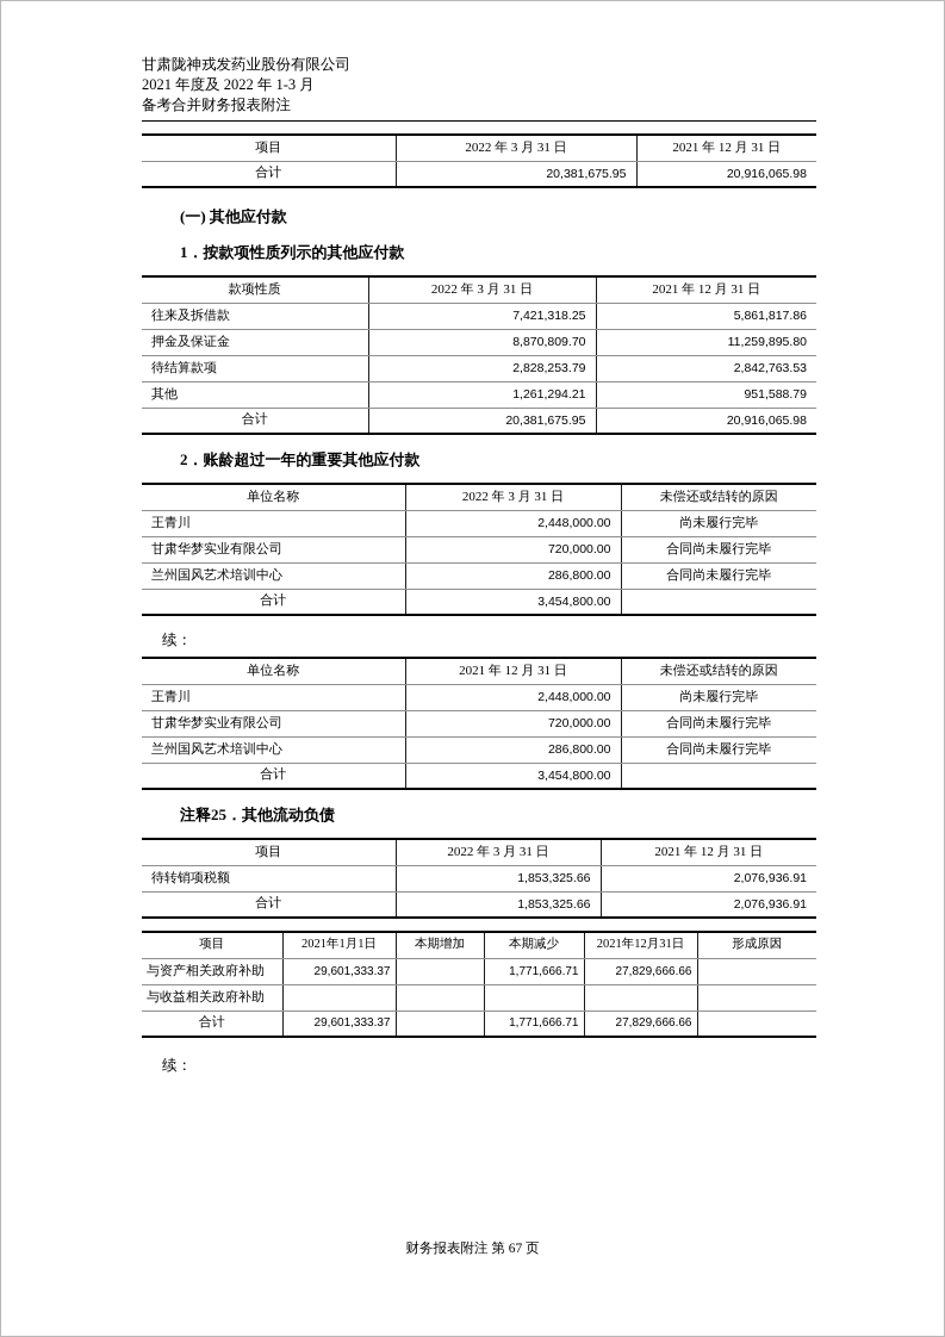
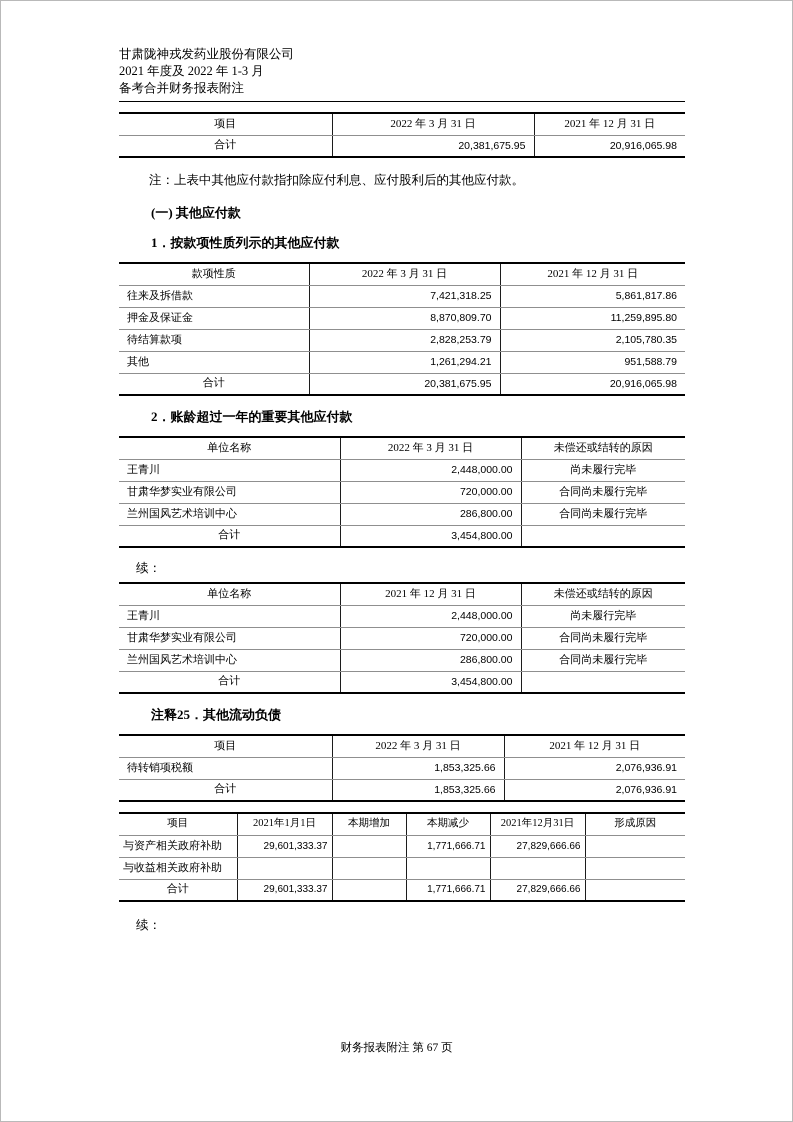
  甘肃陇神戎发药业股份有限公司
  2021 年度及 2022 年 1-3 月
  备考合并财务报表附注
  项目	2022 年 3 月 31 日	2021 年 12 月 31 日
  合计	20,381,675.95	20,916,065.98
+ 注：上表中其他应付款指扣除应付利息、应付股利后的其他应付款。
  (一) 其他应付款
  1．按款项性质列示的其他应付款
  款项性质	2022 年 3 月 31 日	2021 年 12 月 31 日
  往来及拆借款	7,421,318.25	5,861,817.86
  押金及保证金	8,870,809.70	11,259,895.80
- 待结算款项	2,828,253.79	2,842,763.53
+ 待结算款项	2,828,253.79	2,105,780.35
  其他	1,261,294.21	951,588.79
  合计	20,381,675.95	20,916,065.98
  2．账龄超过一年的重要其他应付款
  单位名称	2022 年 3 月 31 日	未偿还或结转的原因
  王青川	2,448,000.00	尚未履行完毕
  甘肃华梦实业有限公司	720,000.00	合同尚未履行完毕
  兰州国风艺术培训中心	286,800.00	合同尚未履行完毕
  合计	3,454,800.00
  续：
  单位名称	2021 年 12 月 31 日	未偿还或结转的原因
  王青川	2,448,000.00	尚未履行完毕
  甘肃华梦实业有限公司	720,000.00	合同尚未履行完毕
  兰州国风艺术培训中心	286,800.00	合同尚未履行完毕
  合计	3,454,800.00
  注释25．其他流动负债
  项目	2022 年 3 月 31 日	2021 年 12 月 31 日
  待转销项税额	1,853,325.66	2,076,936.91
  合计	1,853,325.66	2,076,936.91
  项目	2021年1月1日	本期增加	本期减少	2021年12月31日	形成原因
  与资产相关政府补助	29,601,333.37		1,771,666.71	27,829,666.66
  与收益相关政府补助
  合计	29,601,333.37		1,771,666.71	27,829,666.66
  续：
  财务报表附注 第 67 页
